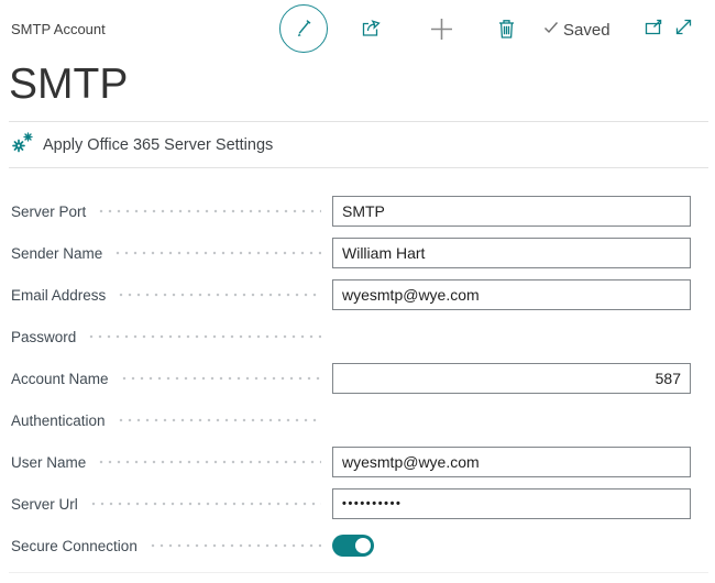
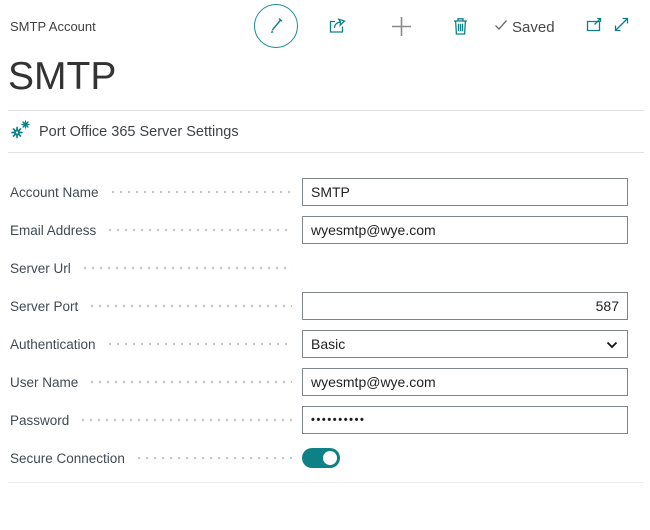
  SMTP Account
  Saved
  SMTP
- Apply Office 365 Server Settings
+ Port Office 365 Server Settings
- Server Port
+ Account Name
  SMTP
- Sender Name
- William Hart
  Email Address
  wyesmtp@wye.com
- Password
+ Server Url
- Account Name
+ Server Port
  587
  Authentication
+ Basic
  User Name
  wyesmtp@wye.com
- Server Url
+ Password
  ••••••••••
  Secure Connection
